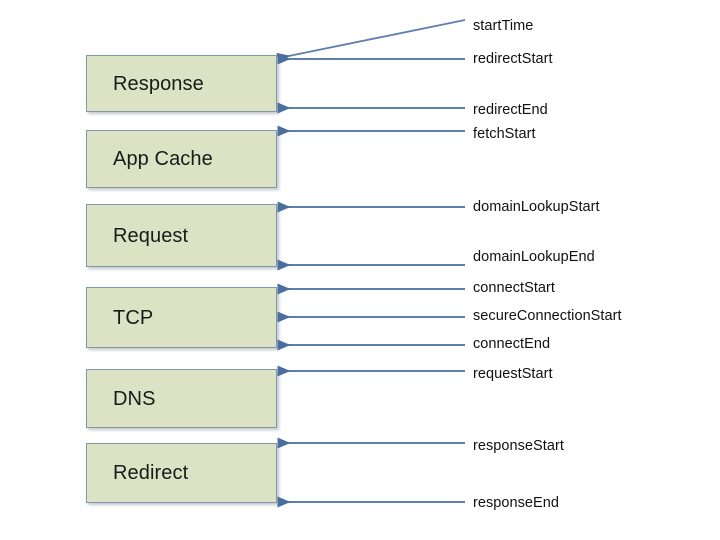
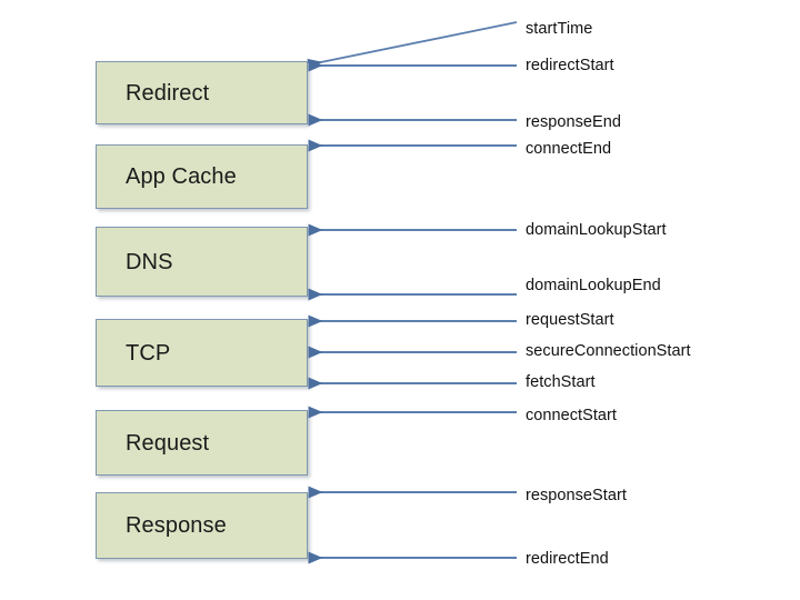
- Response
+ Redirect
  App Cache
- Request
+ DNS
  TCP
- DNS
+ Request
- Redirect
+ Response
  startTime
  redirectStart
- redirectEnd
+ responseEnd
- fetchStart
+ connectEnd
  domainLookupStart
  domainLookupEnd
- connectStart
+ requestStart
  secureConnectionStart
- connectEnd
+ fetchStart
- requestStart
+ connectStart
  responseStart
- responseEnd
+ redirectEnd
